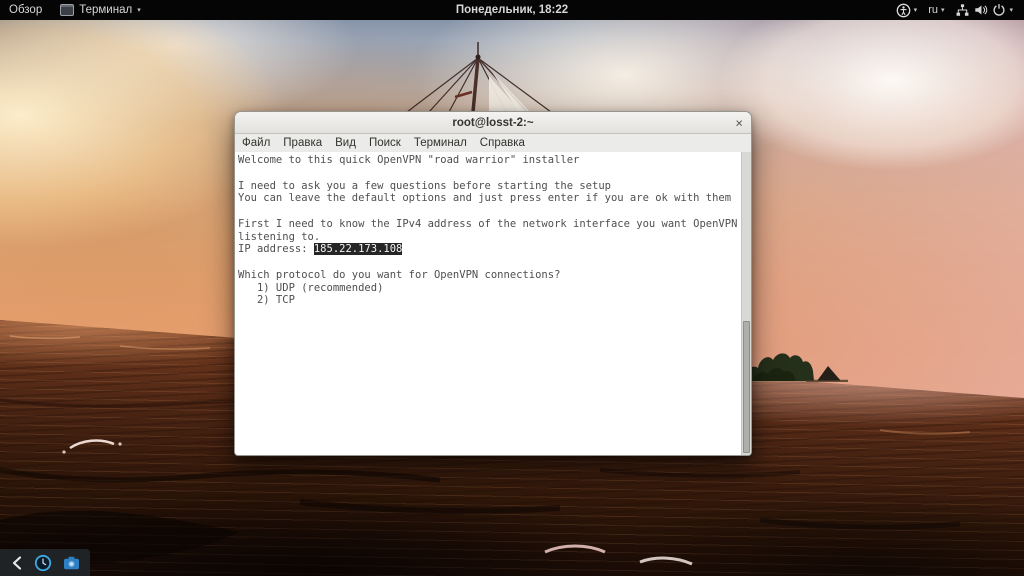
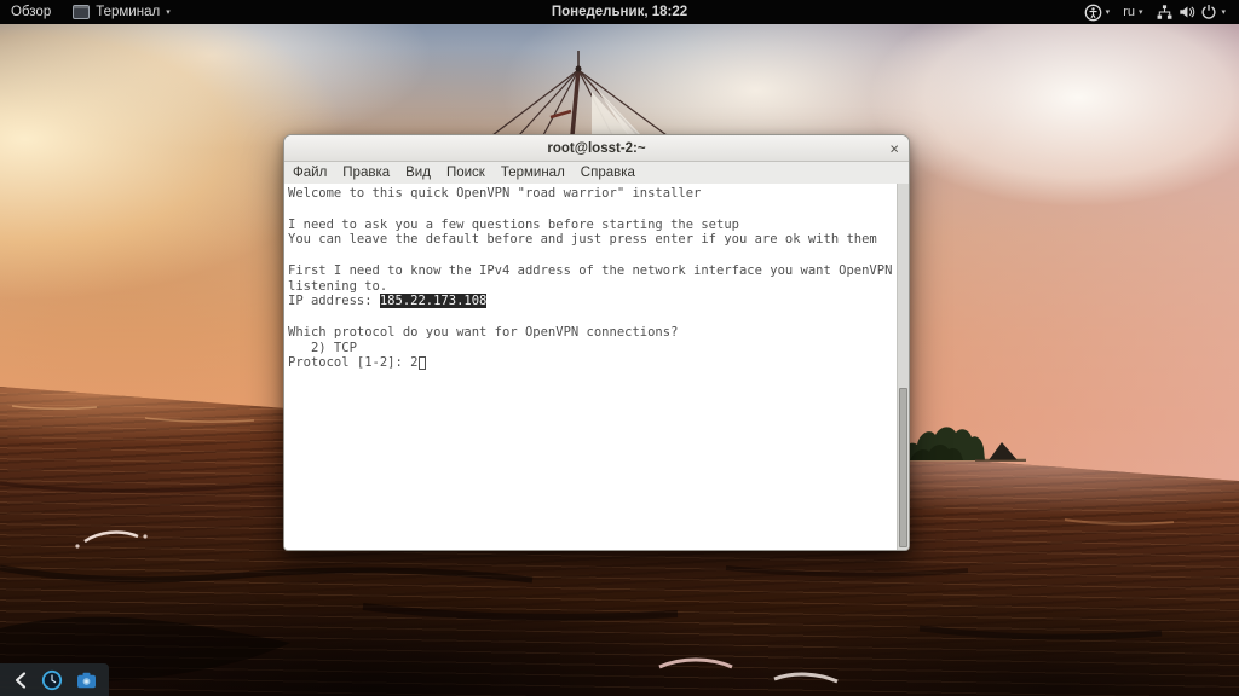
  Обзор
  Терминал
  Понедельник, 18:22
  ru
  root@losst-2:~
  ×
  Файл
  Правка
  Вид
  Поиск
  Терминал
  Справка
  Welcome to this quick OpenVPN "road warrior" installer
  I need to ask you a few questions before starting the setup
- You can leave the default options and just press enter if you are ok with them
+ You can leave the default before and just press enter if you are ok with them
  First I need to know the IPv4 address of the network interface you want OpenVPN
  listening to.
  IP address: 185.22.173.108
  Which protocol do you want for OpenVPN connections?
- 1) UDP (recommended)
  2) TCP
+ Protocol [1-2]: 2
